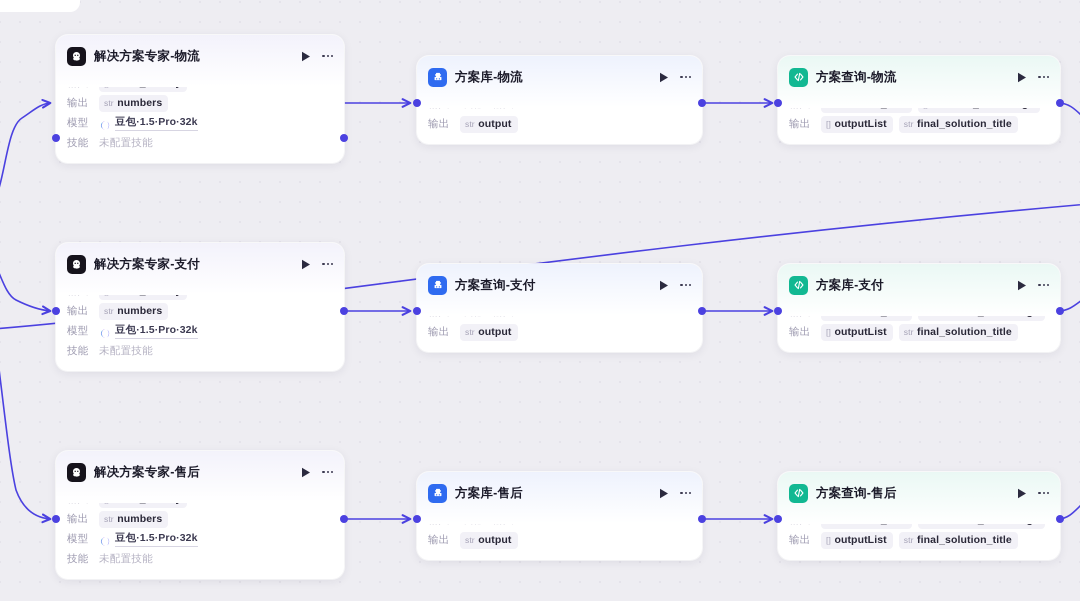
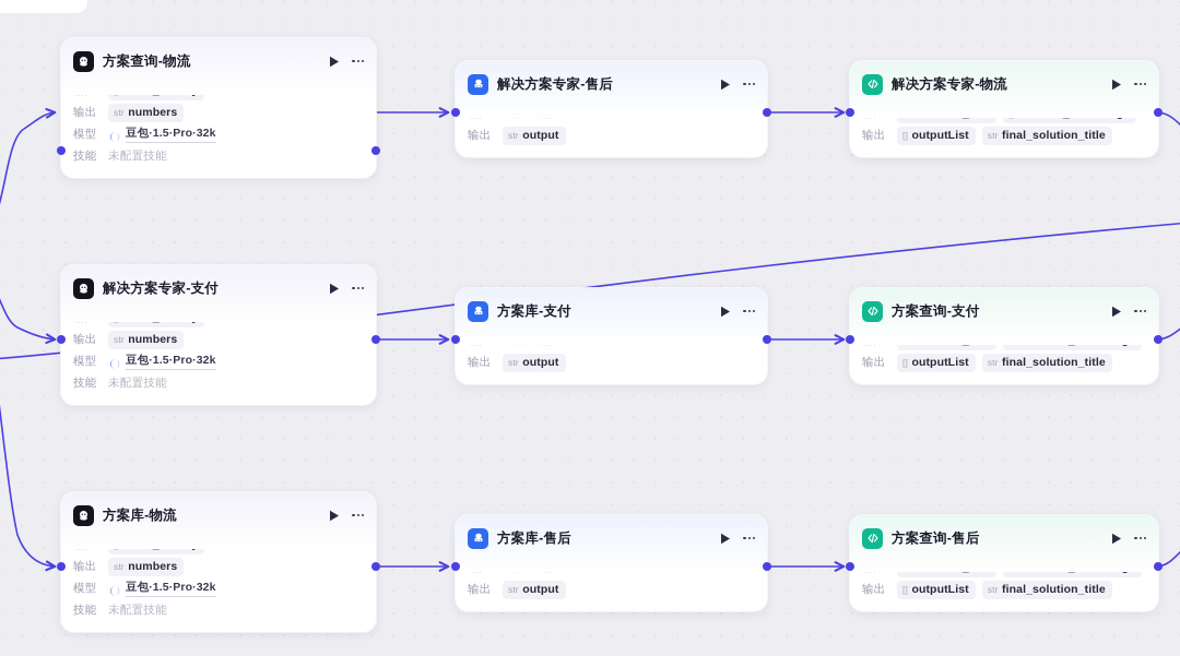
- 解决方案专家-物流
+ 方案查询-物流
  输出
  str
  numbers
  模型
  豆包·1.5·Pro·32k
  技能
  未配置技能
  解决方案专家-支付
  输出
  str
  numbers
  模型
  豆包·1.5·Pro·32k
  技能
  未配置技能
- 解决方案专家-售后
+ 方案库-物流
  输出
  str
  numbers
  模型
  豆包·1.5·Pro·32k
  技能
  未配置技能
- 方案库-物流
+ 解决方案专家-售后
  输出
  str
  output
- 方案查询-支付
+ 方案库-支付
  输出
  str
  output
  方案库-售后
  输出
  str
  output
- 方案查询-物流
+ 解决方案专家-物流
  输出
  []
  outputList
  str
  final_solution_title
- 方案库-支付
+ 方案查询-支付
  输出
  []
  outputList
  str
  final_solution_title
  方案查询-售后
  输出
  []
  outputList
  str
  final_solution_title
